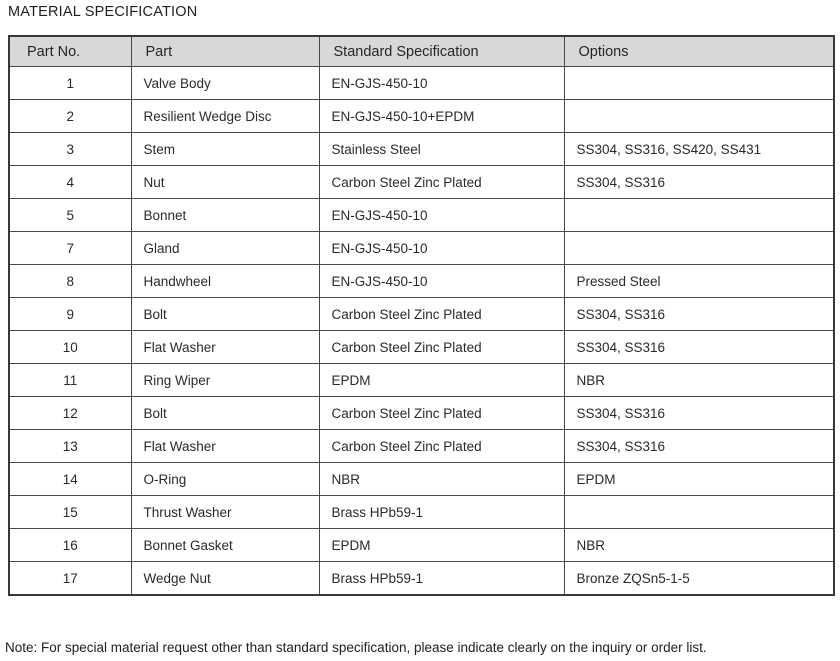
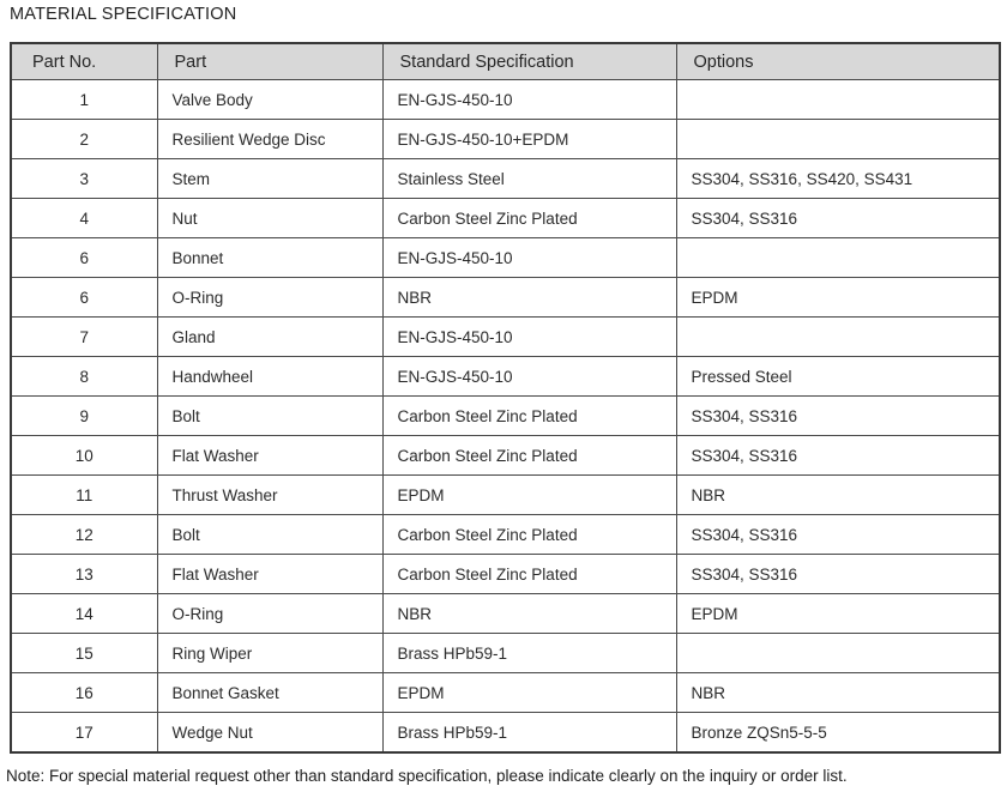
  MATERIAL SPECIFICATION
  Part No.	Part	Standard Specification	Options
  1	Valve Body	EN-GJS-450-10
  2	Resilient Wedge Disc	EN-GJS-450-10+EPDM
  3	Stem	Stainless Steel	SS304, SS316, SS420, SS431
  4	Nut	Carbon Steel Zinc Plated	SS304, SS316
- 5	Bonnet	EN-GJS-450-10
+ 6	Bonnet	EN-GJS-450-10
+ 6	O-Ring	NBR	EPDM
  7	Gland	EN-GJS-450-10
  8	Handwheel	EN-GJS-450-10	Pressed Steel
  9	Bolt	Carbon Steel Zinc Plated	SS304, SS316
  10	Flat Washer	Carbon Steel Zinc Plated	SS304, SS316
- 11	Ring Wiper	EPDM	NBR
+ 11	Thrust Washer	EPDM	NBR
  12	Bolt	Carbon Steel Zinc Plated	SS304, SS316
  13	Flat Washer	Carbon Steel Zinc Plated	SS304, SS316
  14	O-Ring	NBR	EPDM
- 15	Thrust Washer	Brass HPb59-1
+ 15	Ring Wiper	Brass HPb59-1
  16	Bonnet Gasket	EPDM	NBR
- 17	Wedge Nut	Brass HPb59-1	Bronze ZQSn5-1-5
+ 17	Wedge Nut	Brass HPb59-1	Bronze ZQSn5-5-5
  Note: For special material request other than standard specification, please indicate clearly on the inquiry or order list.
